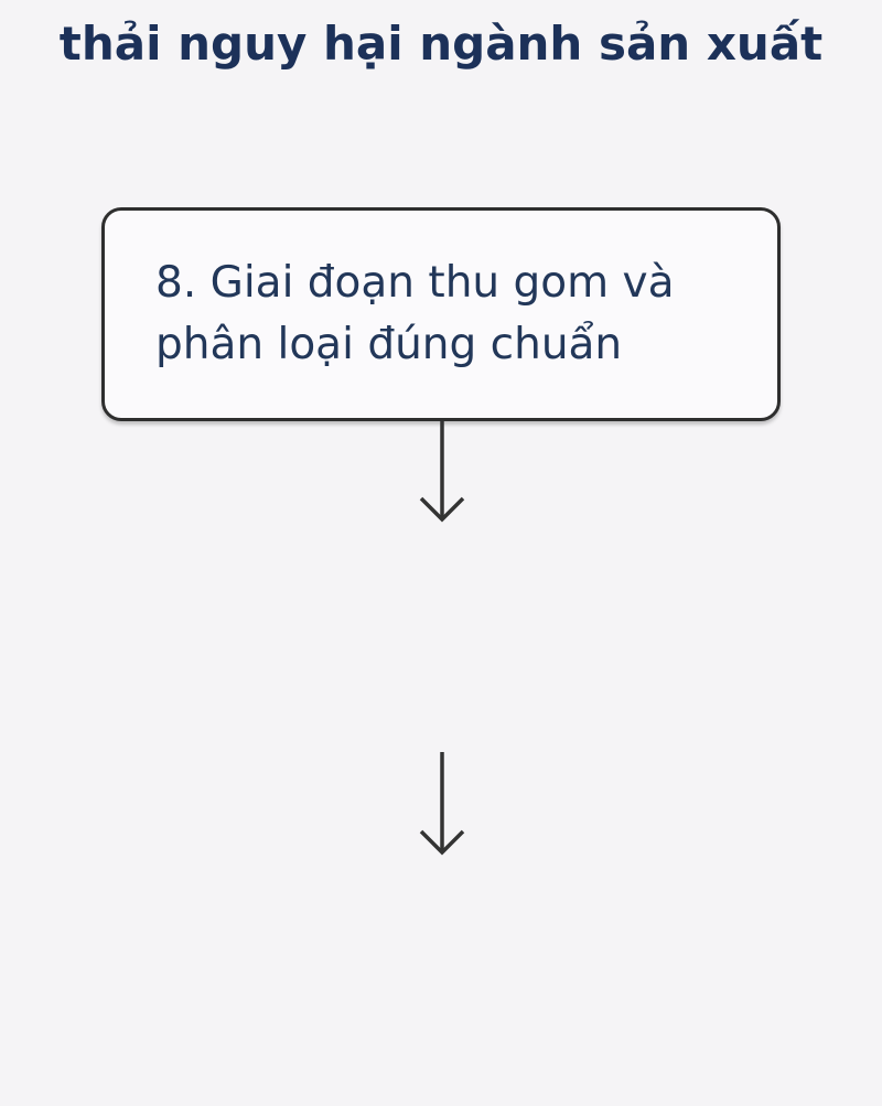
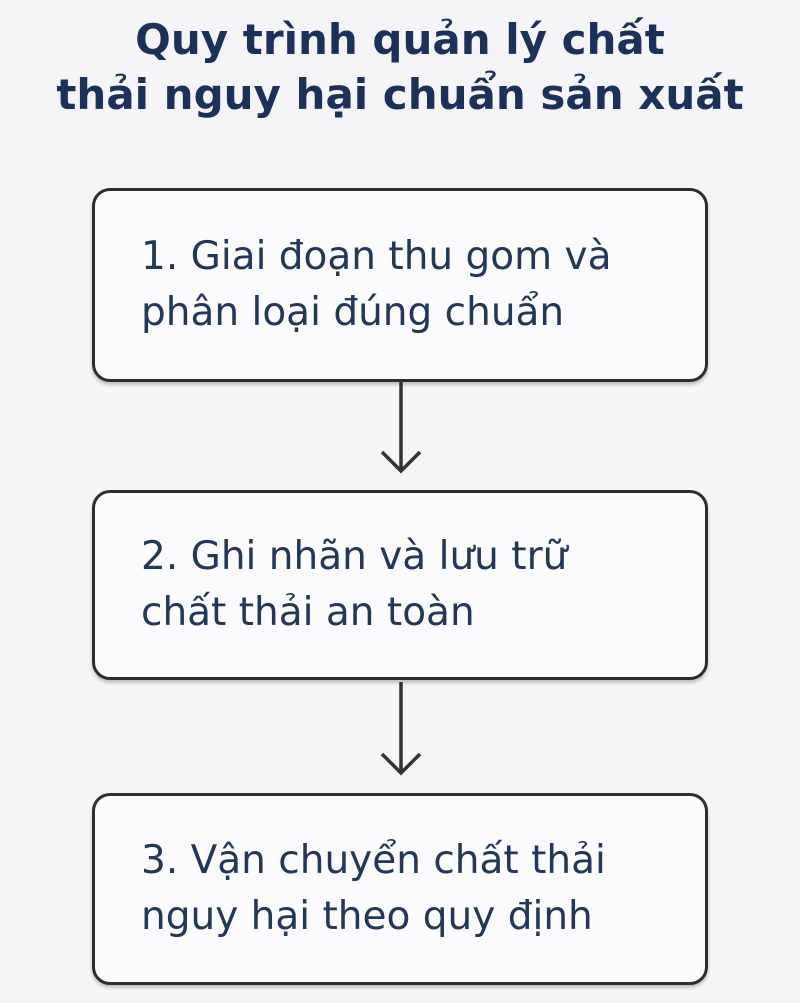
+ Quy trình quản lý chất
- thải nguy hại ngành sản xuất
+ thải nguy hại chuẩn sản xuất
- 8. Giai đoạn thu gom và
+ 1. Giai đoạn thu gom và
  phân loại đúng chuẩn
+ 2. Ghi nhãn và lưu trữ
+ chất thải an toàn
+ 3. Vận chuyển chất thải
+ nguy hại theo quy định
